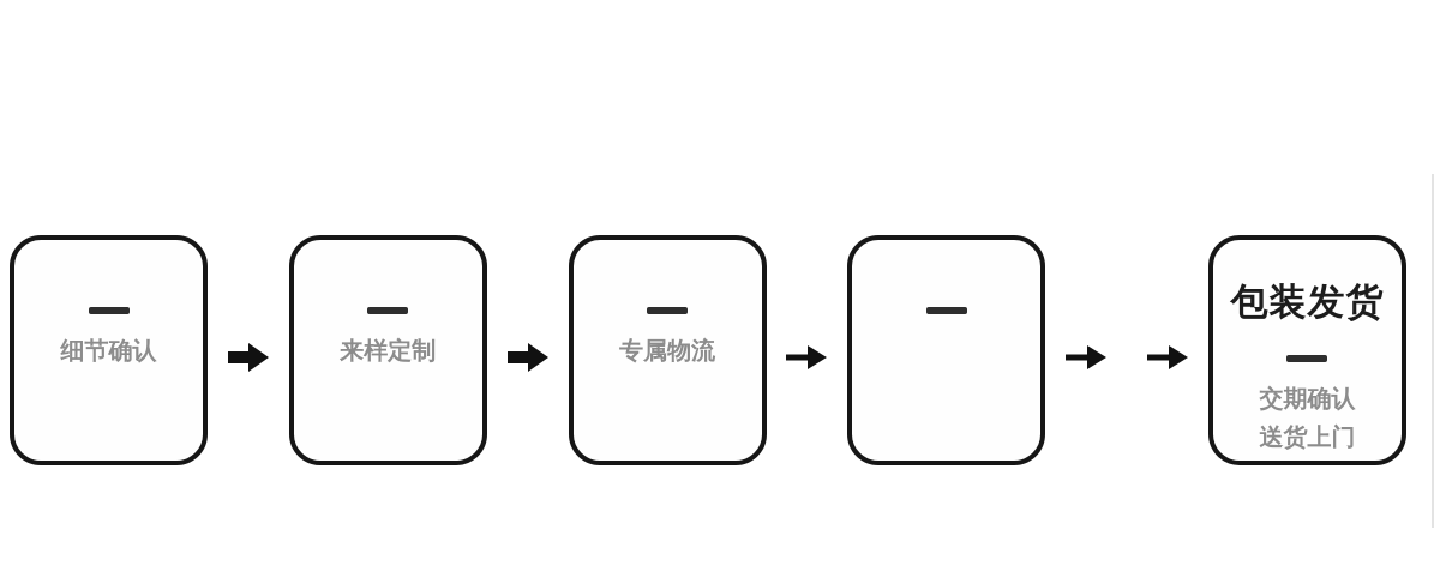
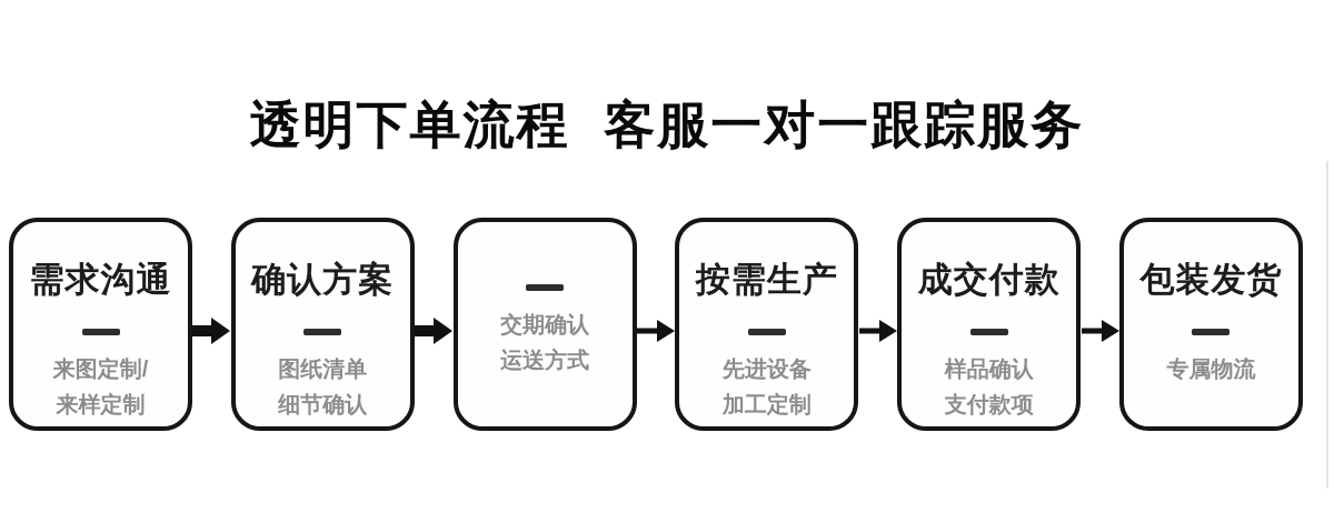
+ 透明下单流程 客服一对一跟踪服务
+ 需求沟通
+ 来图定制/
- 细节确认
+ 来样定制
+ 确认方案
+ 图纸清单
- 来样定制
+ 细节确认
- 专属物流
+ 交期确认
+ 运送方式
+ 按需生产
+ 先进设备
+ 加工定制
+ 成交付款
+ 样品确认
+ 支付款项
  包装发货
- 交期确认
+ 专属物流
- 送货上门
